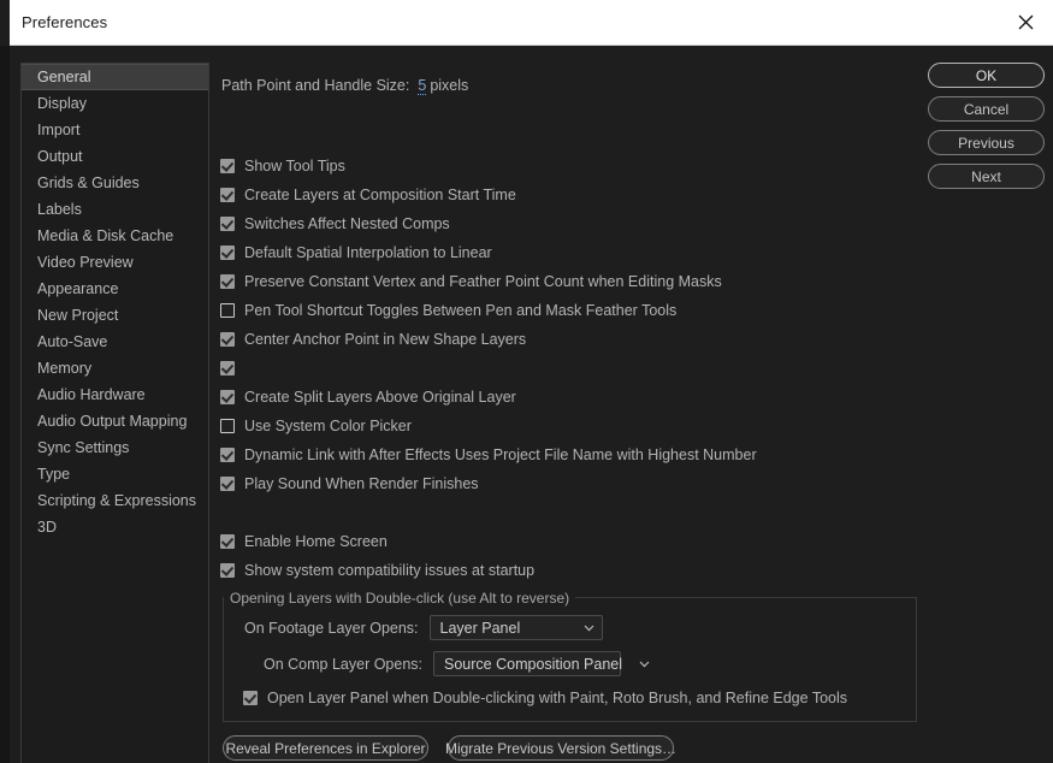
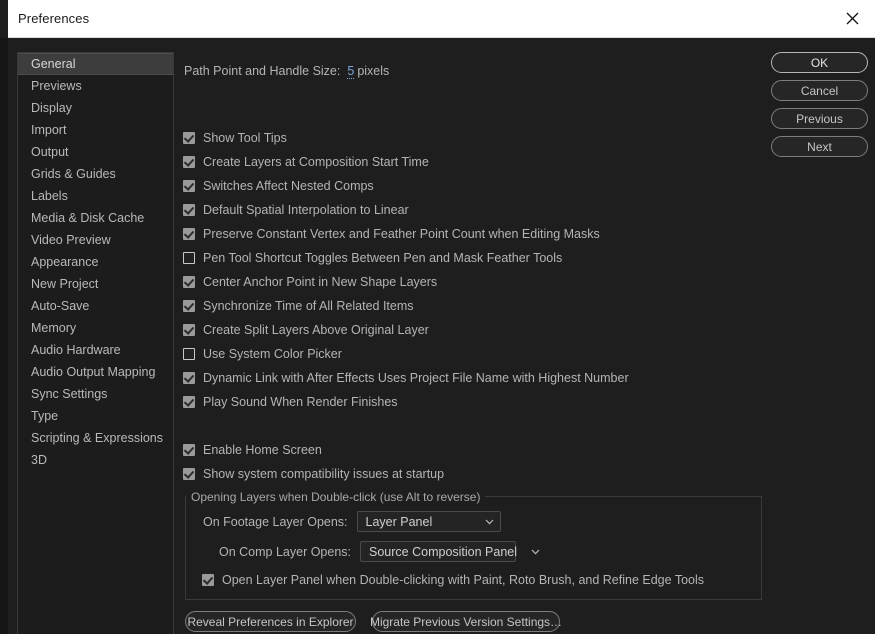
  Preferences
  General
+ Previews
  Display
  Import
  Output
  Grids & Guides
  Labels
  Media & Disk Cache
  Video Preview
  Appearance
  New Project
  Auto-Save
  Memory
  Audio Hardware
  Audio Output Mapping
  Sync Settings
  Type
  Scripting & Expressions
  3D
  Path Point and Handle Size: 5 pixels
  Show Tool Tips
  Create Layers at Composition Start Time
  Switches Affect Nested Comps
  Default Spatial Interpolation to Linear
  Preserve Constant Vertex and Feather Point Count when Editing Masks
  Pen Tool Shortcut Toggles Between Pen and Mask Feather Tools
  Center Anchor Point in New Shape Layers
+ Synchronize Time of All Related Items
  Create Split Layers Above Original Layer
  Use System Color Picker
  Dynamic Link with After Effects Uses Project File Name with Highest Number
  Play Sound When Render Finishes
  Enable Home Screen
  Show system compatibility issues at startup
- Opening Layers with Double-click (use Alt to reverse)
+ Opening Layers when Double-click (use Alt to reverse)
  On Footage Layer Opens:
  Layer Panel
  On Comp Layer Opens:
  Source Composition Panel
  Open Layer Panel when Double-clicking with Paint, Roto Brush, and Refine Edge Tools
  Reveal Preferences in Explorer
  Migrate Previous Version Settings…
  OK
  Cancel
  Previous
  Next
